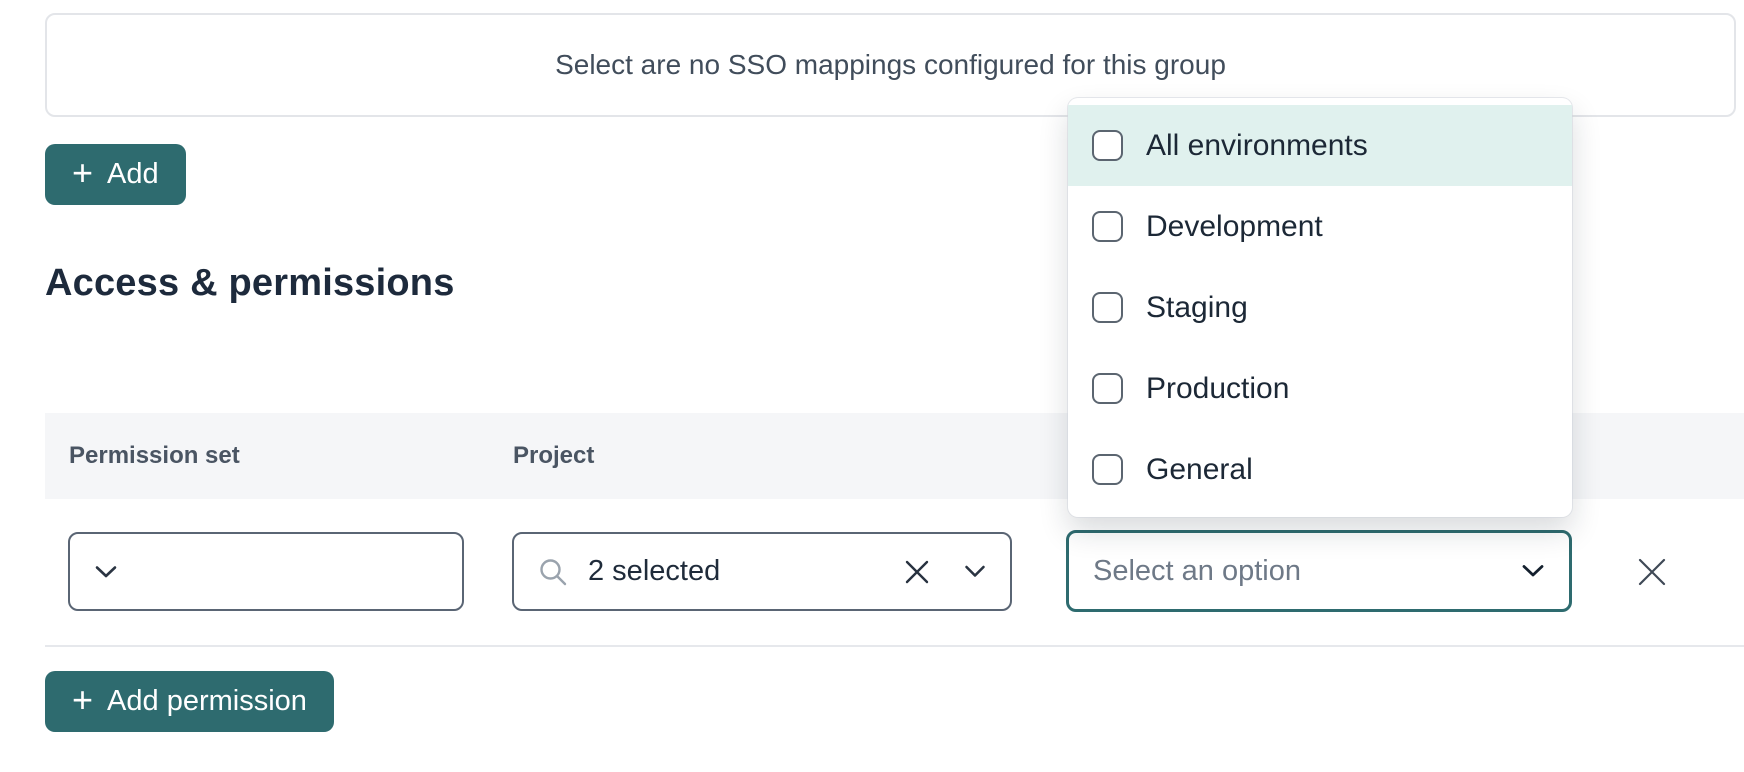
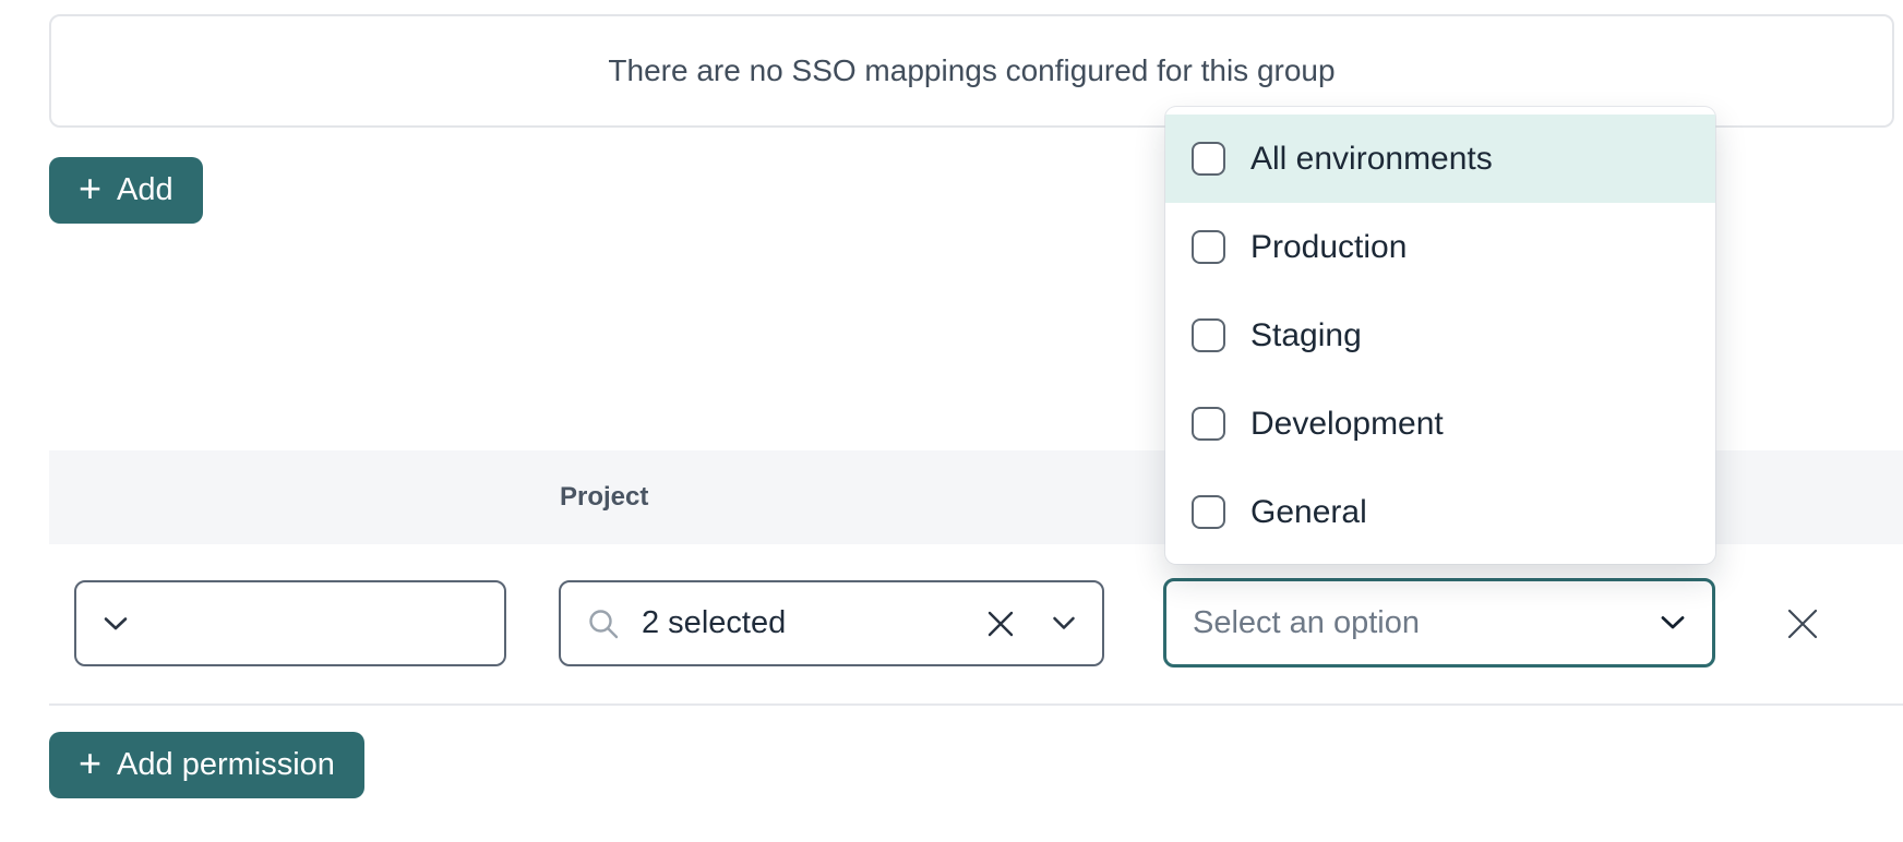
- Select are no SSO mappings configured for this group
+ There are no SSO mappings configured for this group
  +
  Add
- Access & permissions
- Permission set
  Project
  2 selected
  Select an option
  +
  Add permission
  All environments
- Development
+ Production
  Staging
- Production
+ Development
  General
